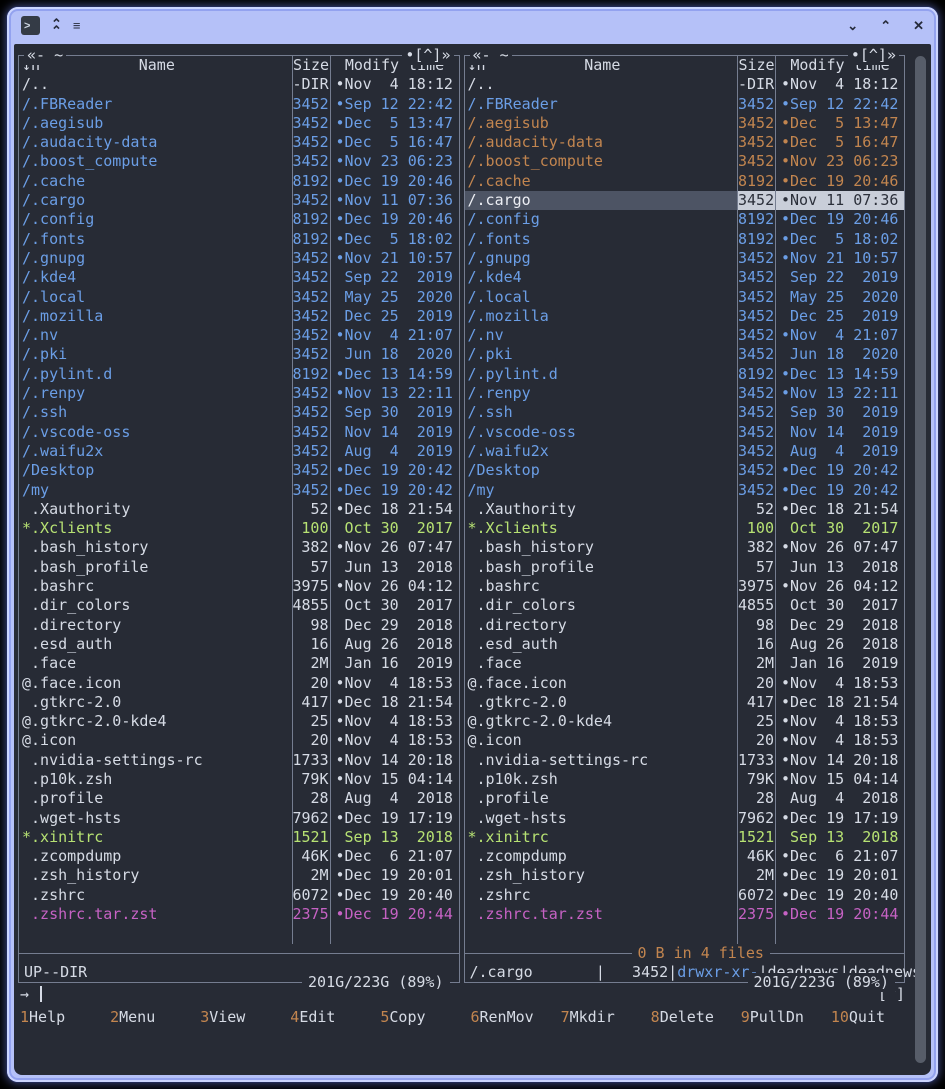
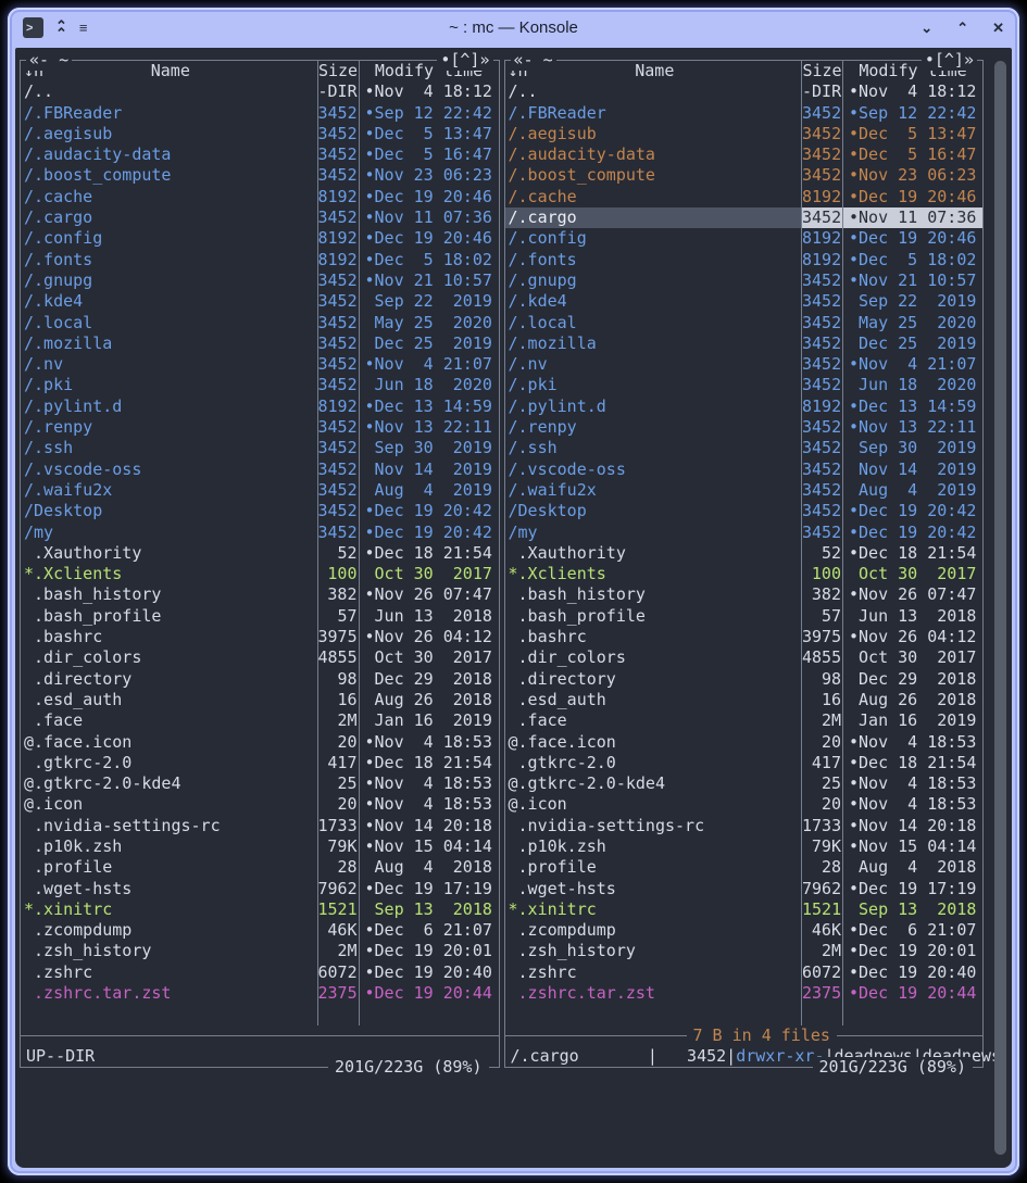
  >
  ⌃
  ⌃
  ≡
+ ~ : mc — Konsole
  ⌄
  ⌃
  ✕
  «- ~
  •[^]»
  ↓n Name
  Size
  Modify time
  /..
  -DIR
  •Nov 4 18:12
  /.FBReader
  3452
  •Sep 12 22:42
  /.aegisub
  3452
  •Dec 5 13:47
  /.audacity-data
  3452
  •Dec 5 16:47
  /.boost_compute
  3452
  •Nov 23 06:23
  /.cache
  8192
  •Dec 19 20:46
  /.cargo
  3452
  •Nov 11 07:36
  /.config
  8192
  •Dec 19 20:46
  /.fonts
  8192
  •Dec 5 18:02
  /.gnupg
  3452
  •Nov 21 10:57
  /.kde4
  3452
  Sep 22 2019
  /.local
  3452
  May 25 2020
  /.mozilla
  3452
  Dec 25 2019
  /.nv
  3452
  •Nov 4 21:07
  /.pki
  3452
  Jun 18 2020
  /.pylint.d
  8192
  •Dec 13 14:59
  /.renpy
  3452
  •Nov 13 22:11
  /.ssh
  3452
  Sep 30 2019
  /.vscode-oss
  3452
  Nov 14 2019
  /.waifu2x
  3452
  Aug 4 2019
  /Desktop
  3452
  •Dec 19 20:42
  /my
  3452
  •Dec 19 20:42
  .Xauthority
  52
  •Dec 18 21:54
  *.Xclients
  100
  Oct 30 2017
  .bash_history
  382
  •Nov 26 07:47
  .bash_profile
  57
  Jun 13 2018
  .bashrc
  3975
  •Nov 26 04:12
  .dir_colors
  4855
  Oct 30 2017
  .directory
  98
  Dec 29 2018
  .esd_auth
  16
  Aug 26 2018
  .face
  2M
  Jan 16 2019
  @.face.icon
  20
  •Nov 4 18:53
  .gtkrc-2.0
  417
  •Dec 18 21:54
  @.gtkrc-2.0-kde4
  25
  •Nov 4 18:53
  @.icon
  20
  •Nov 4 18:53
  .nvidia-settings-rc
  1733
  •Nov 14 20:18
  .p10k.zsh
  79K
  •Nov 15 04:14
  .profile
  28
  Aug 4 2018
  .wget-hsts
  7962
  •Dec 19 17:19
  *.xinitrc
  1521
  Sep 13 2018
  .zcompdump
  46K
  •Dec 6 21:07
  .zsh_history
  2M
  •Dec 19 20:01
  .zshrc
  6072
  •Dec 19 20:40
  .zshrc.tar.zst
  2375
  •Dec 19 20:44
  UP--DIR
  201G/223G (89%)
  «- ~
  •[^]»
  ↓n Name
  Size
  Modify time
  /..
  -DIR
  •Nov 4 18:12
  /.FBReader
  3452
  •Sep 12 22:42
  /.aegisub
  3452
  •Dec 5 13:47
  /.audacity-data
  3452
  •Dec 5 16:47
  /.boost_compute
  3452
  •Nov 23 06:23
  /.cache
  8192
  •Dec 19 20:46
  /.cargo
  3452
  •Nov 11 07:36
  /.config
  8192
  •Dec 19 20:46
  /.fonts
  8192
  •Dec 5 18:02
  /.gnupg
  3452
  •Nov 21 10:57
  /.kde4
  3452
  Sep 22 2019
  /.local
  3452
  May 25 2020
  /.mozilla
  3452
  Dec 25 2019
  /.nv
  3452
  •Nov 4 21:07
  /.pki
  3452
  Jun 18 2020
  /.pylint.d
  8192
  •Dec 13 14:59
  /.renpy
  3452
  •Nov 13 22:11
  /.ssh
  3452
  Sep 30 2019
  /.vscode-oss
  3452
  Nov 14 2019
  /.waifu2x
  3452
  Aug 4 2019
  /Desktop
  3452
  •Dec 19 20:42
  /my
  3452
  •Dec 19 20:42
  .Xauthority
  52
  •Dec 18 21:54
  *.Xclients
  100
  Oct 30 2017
  .bash_history
  382
  •Nov 26 07:47
  .bash_profile
  57
  Jun 13 2018
  .bashrc
  3975
  •Nov 26 04:12
  .dir_colors
  4855
  Oct 30 2017
  .directory
  98
  Dec 29 2018
  .esd_auth
  16
  Aug 26 2018
  .face
  2M
  Jan 16 2019
  @.face.icon
  20
  •Nov 4 18:53
  .gtkrc-2.0
  417
  •Dec 18 21:54
  @.gtkrc-2.0-kde4
  25
  •Nov 4 18:53
  @.icon
  20
  •Nov 4 18:53
  .nvidia-settings-rc
  1733
  •Nov 14 20:18
  .p10k.zsh
  79K
  •Nov 15 04:14
  .profile
  28
  Aug 4 2018
  .wget-hsts
  7962
  •Dec 19 17:19
  *.xinitrc
  1521
  Sep 13 2018
  .zcompdump
  46K
  •Dec 6 21:07
  .zsh_history
  2M
  •Dec 19 20:01
  .zshrc
  6072
  •Dec 19 20:40
  .zshrc.tar.zst
  2375
  •Dec 19 20:44
- 0 B in 4 files
+ 7 B in 4 files
  /.cargo | 3452|drwxr-xr-|deadnews|deadnew
  201G/223G (89%)
- →
- [^]
- 1Help
- 2Menu
- 3View
- 4Edit
- 5Copy
- 6RenMov
- 7Mkdir
- 8Delete
- 9PullDn
- 10Quit
